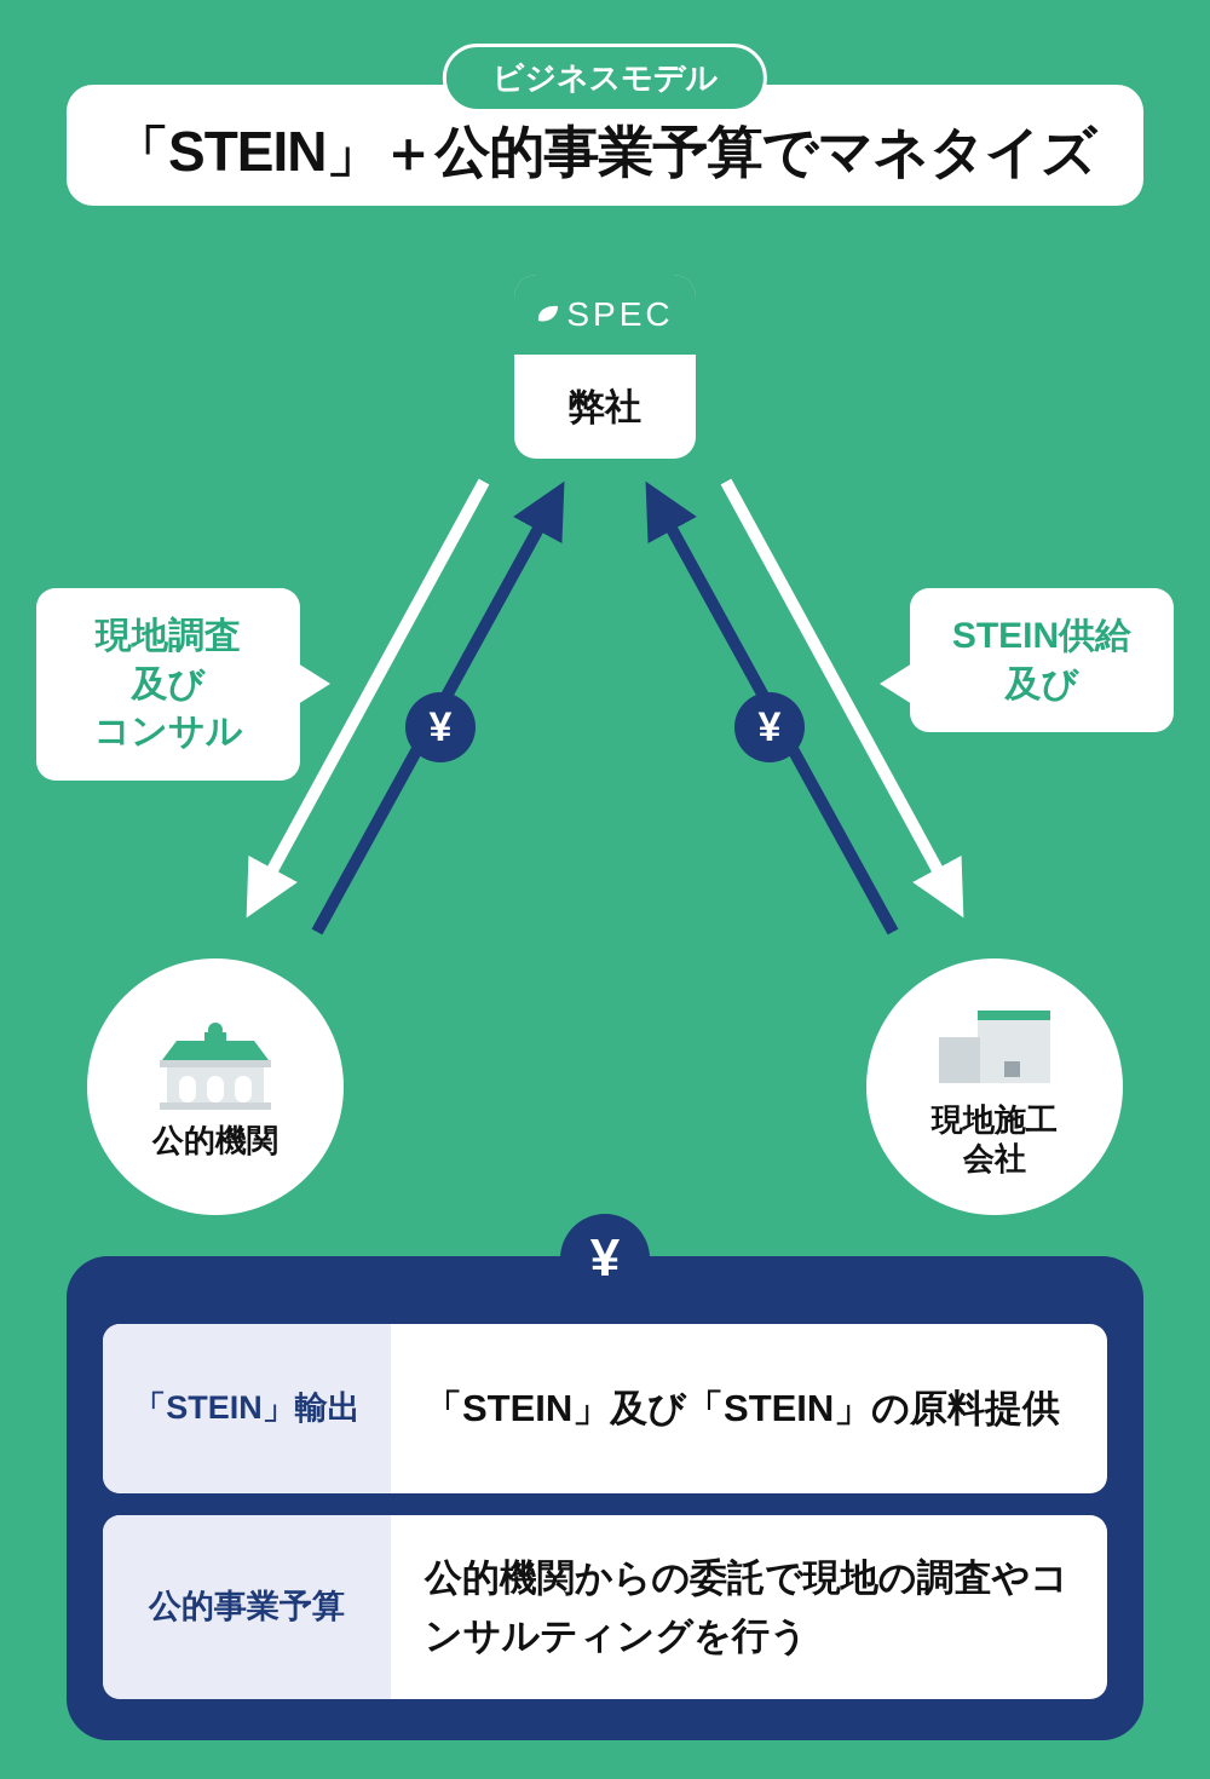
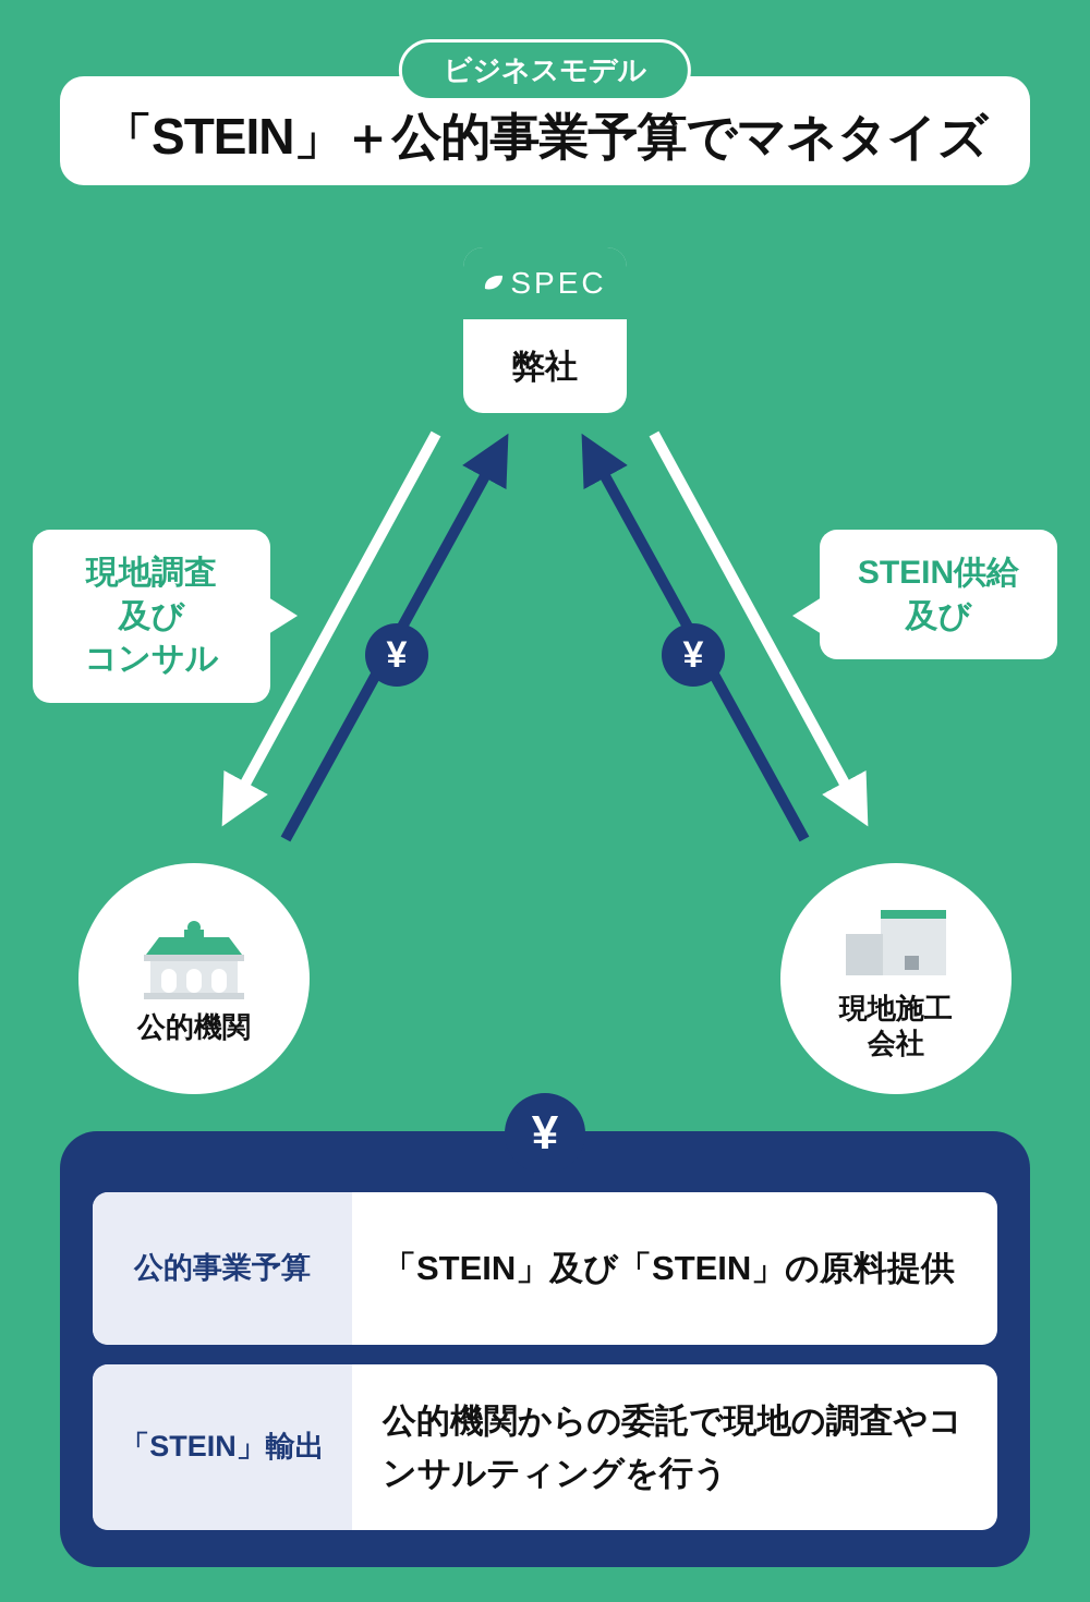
  ビジネスモデル
  「STEIN」＋公的事業予算でマネタイズ
  SPEC
  弊社
  ¥
  ¥
  ¥
  現地調査
  及び
  コンサル
  STEIN供給
  及び
  公的機関
  現地施工
  会社
- 「STEIN」輸出
+ 公的事業予算
  「STEIN」及び「STEIN」の原料提供
- 公的事業予算
+ 「STEIN」輸出
  公的機関からの委託で現地の調査やコンサルティングを行う
